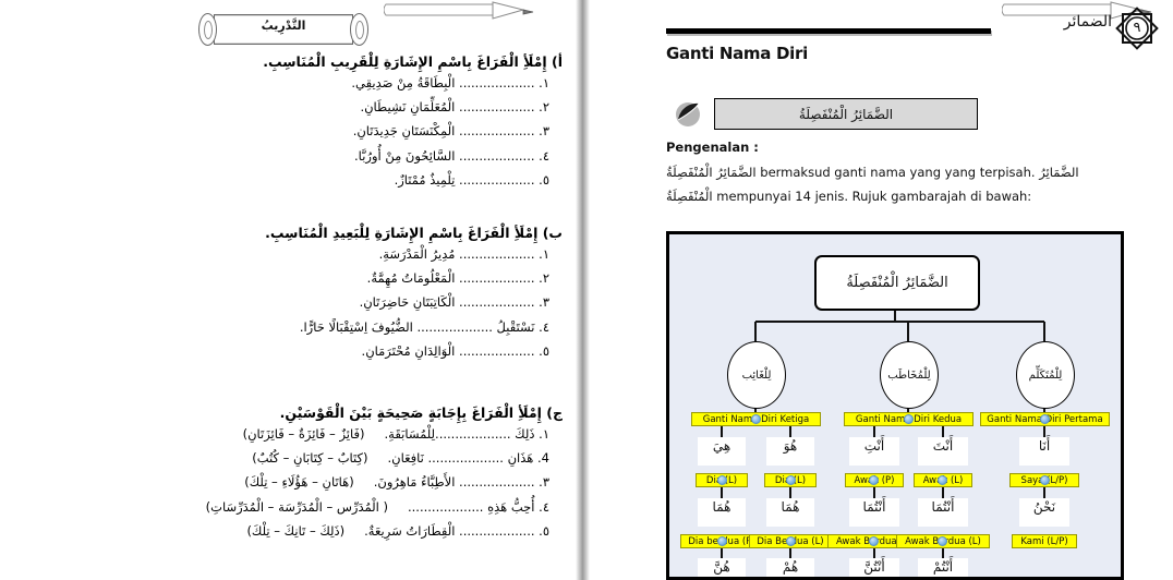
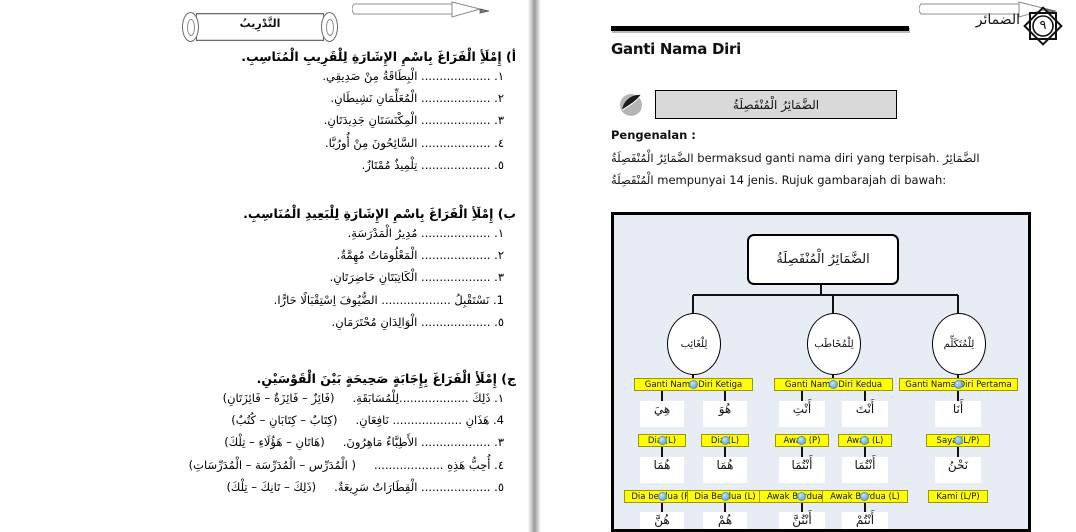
  التَّدْرِيبُ
  أ) إِمْلَأِ الْفَرَاغَ بِاسْمِ الإِشَارَةِ لِلْقَرِيبِ الْمُنَاسِبِ.
  ١. ................... الْبِطَاقَةُ مِنْ صَدِيقِي.
  ٢. ................... الْمُعَلِّمَانِ نَشِيطَانِ.
  ٣. ................... الْمِكْنَسَتَانِ جَدِيدَتَانِ.
  ٤. ................... السَّائِحُونَ مِنْ أُورُبَّا.
  ٥. ................... تِلْمِيذٌ مُمْتَازٌ.
  ب) إِمْلَأِ الْفَرَاغَ بِاسْمِ الإِشَارَةِ لِلْبَعِيدِ الْمُنَاسِبِ.
  ١. ................... مُدِيرُ الْمَدْرَسَةِ.
  ٢. ................... الْمَعْلُومَاتُ مُهِمَّةٌ.
  ٣. ................... الْكَاتِبَتَانِ حَاضِرَتَانِ.
- ٤. نَسْتَقْبِلُ ................... الضُّيُوفَ اِسْتِقْبَالًا حَارًّا.
+ 1. نَسْتَقْبِلُ ................... الضُّيُوفَ اِسْتِقْبَالًا حَارًّا.
  ٥. ................... الْوَالِدَانِ مُحْتَرَمَانِ.
  ج) إِمْلَأِ الْفَرَاغَ بِإِجَابَةٍ صَحِيحَةٍ بَيْنَ الْقَوْسَيْنِ.
  ١. ذَلِكَ ...................لِلْمُسَابَقَةِ.
  (فَائِزٌ – فَائِزَةٌ – فَائِزَتَانِ)
  4. هَذَانِ ................... نَافِعَانِ.
  (كِتَابٌ – كِتَابَانِ – كُتُبٌ)
  ٣. ................... الأَطِبَّاءُ مَاهِرُونَ.
  (هَاتَانِ – هَؤُلَاءِ – تِلْكَ)
  ٤. أُحِبُّ هَذِهِ ...................
  ( الْمُدَرِّس – الْمُدَرِّسَة – الْمُدَرِّسَاتِ)
  ٥. ................... الْقِطَارَاتُ سَرِيعَةٌ.
  (ذَلِكَ – تَانِكَ – تِلْكَ)
  ٩
  الضمائر
  Ganti Nama Diri
  الضَّمَائِرُ الْمُنْفَصِلَةُ
  Pengenalan :
- الضَّمَائِرُ الْمُنْفَصِلَةُ bermaksud ganti nama yang yang terpisah. الضَّمَائِرُ
+ الضَّمَائِرُ الْمُنْفَصِلَةُ bermaksud ganti nama diri yang terpisah. الضَّمَائِرُ
  الْمُنْفَصِلَةُ mempunyai 14 jenis. Rujuk gambarajah di bawah:
  الضَّمَائِرُ الْمُنْفَصِلَةُ
  لِلْغَائِب
  لِلْمُخَاطَب
  لِلْمُتَكَلِّم
  Ganti Nam Diri Ketiga
  Ganti Nam Diri Kedua
  Ganti Namiri Pertama
  هِيَ
  هُوَ
  أَنْتِ
  Aw (P)
  أَنْتَ
  Aw (L)
  أَنَا
  SayL/P)
  هُمَا
  هُمَا
  Dia Beua (L)
  أَنْتُمَا
  أَنْتُمَا
  Awak Bdua (L)
  نَحْنُ
  Kami (L/P)
  هُنَّ
  هُمْ
  أَنْتُنَّ
  أَنْتُمْ
